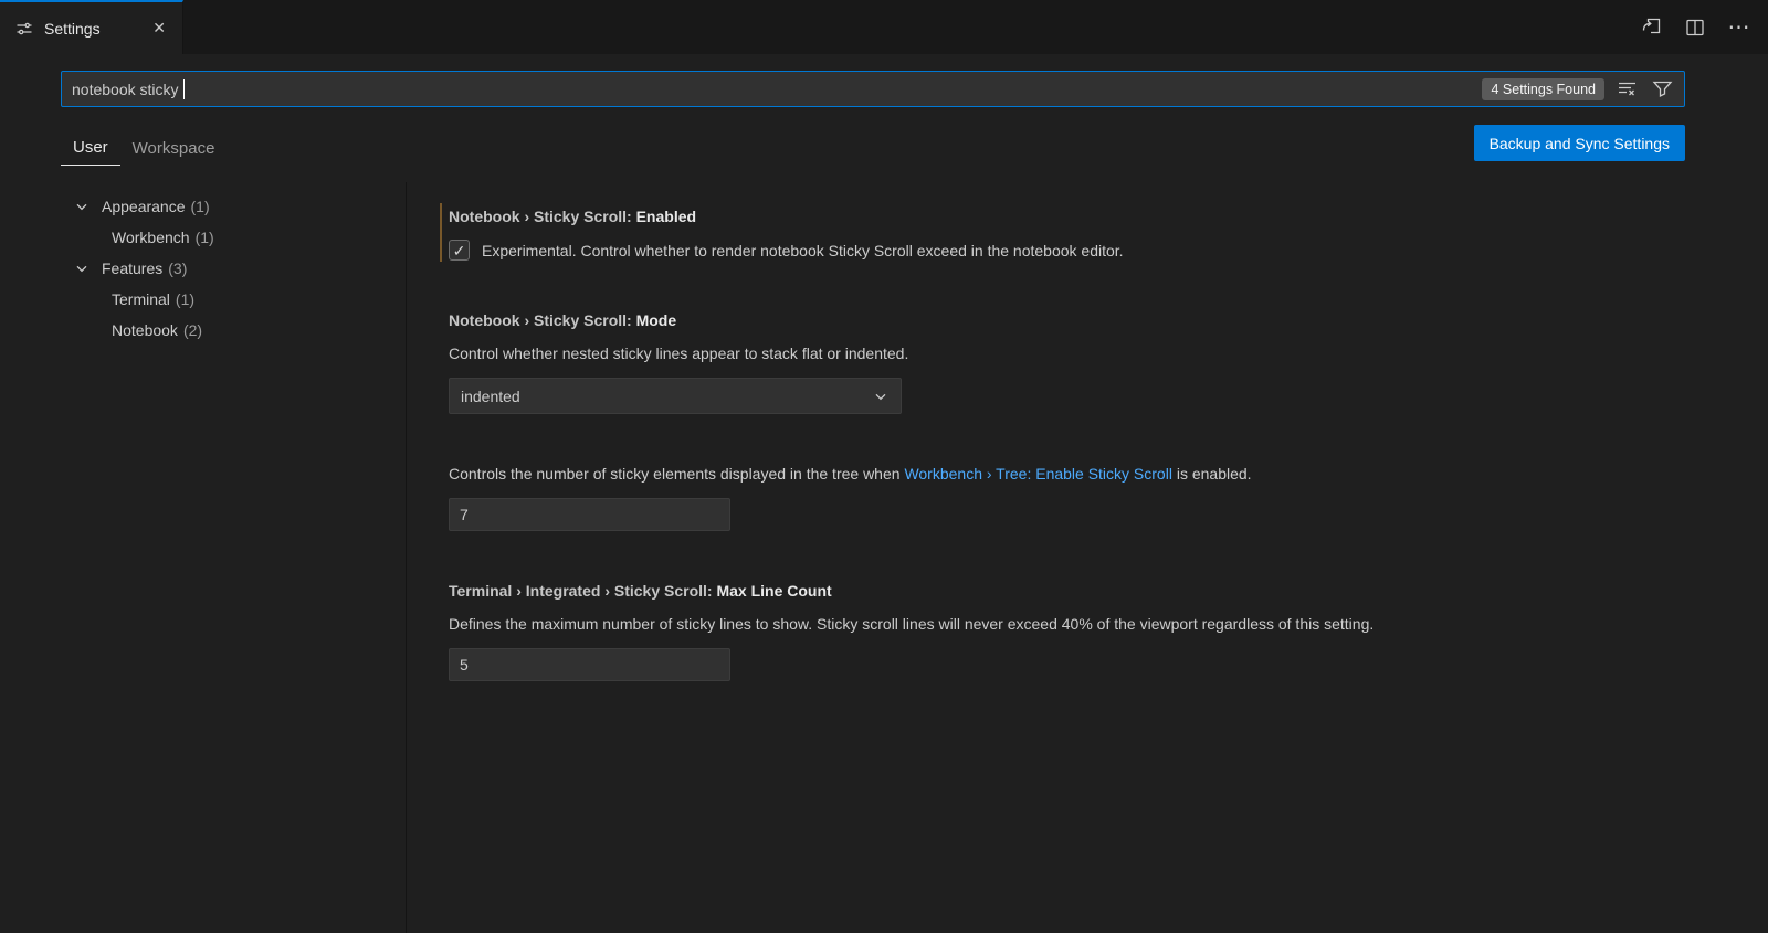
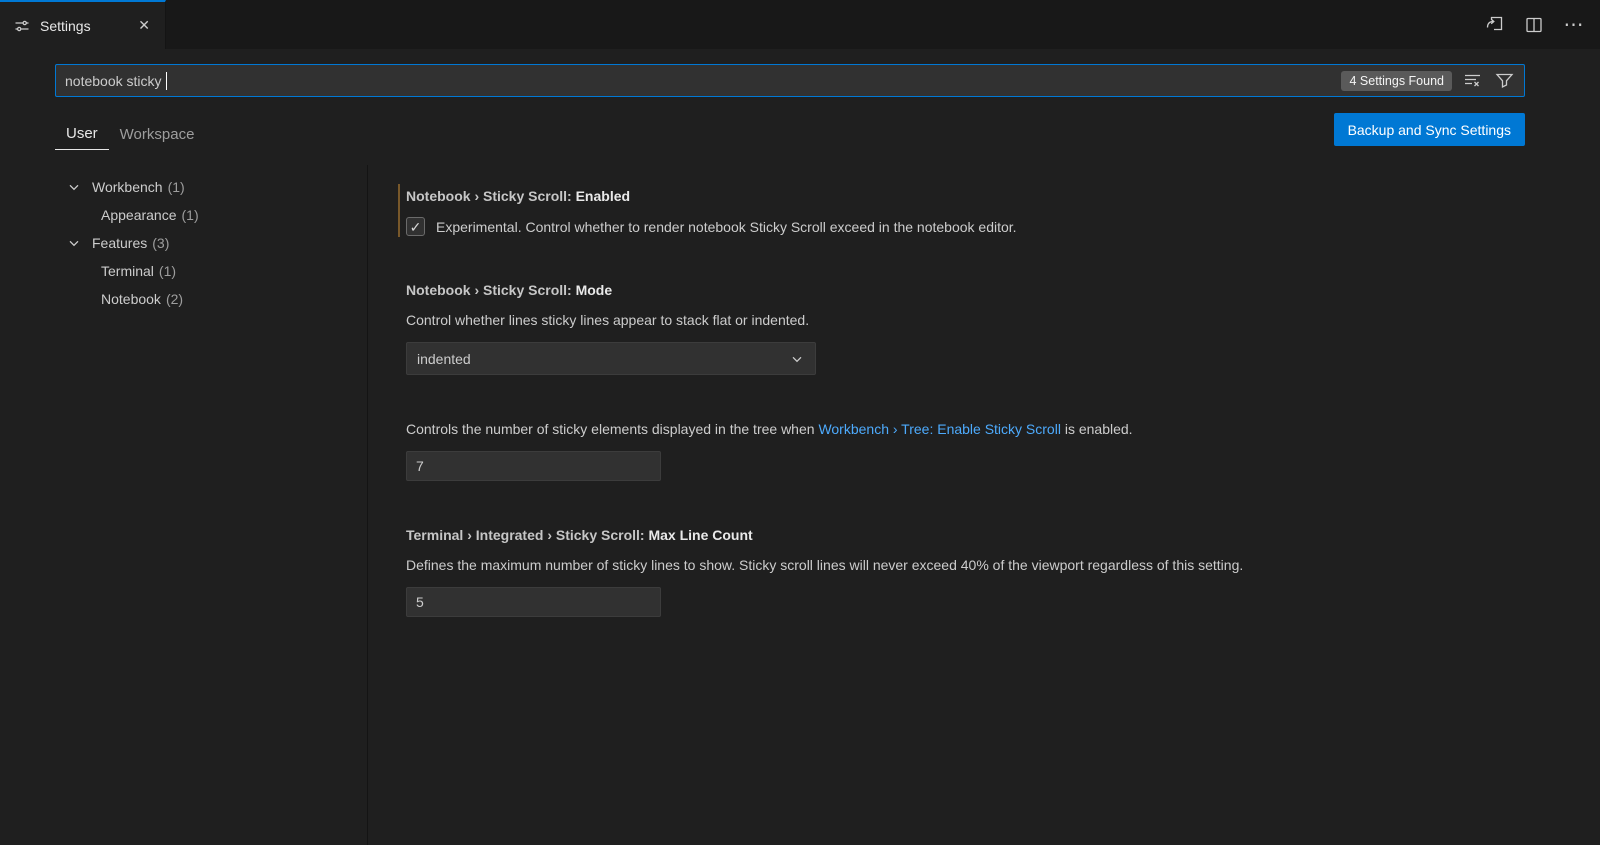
  Settings
  ✕
  ⋯
  notebook sticky
  4 Settings Found
  User
  Workspace
  Backup and Sync Settings
- Appearance
+ Workbench
  (1)
- Workbench
+ Appearance
  (1)
  Features
  (3)
  Terminal
  (1)
  Notebook
  (2)
  Notebook › Sticky Scroll: Enabled
  ✓
  Experimental. Control whether to render notebook Sticky Scroll exceed in the notebook editor.
  Notebook › Sticky Scroll: Mode
- Control whether nested sticky lines appear to stack flat or indented.
+ Control whether lines sticky lines appear to stack flat or indented.
  indented
  Controls the number of sticky elements displayed in the tree when Workbench › Tree: Enable Sticky Scroll is enabled.
  7
  Terminal › Integrated › Sticky Scroll: Max Line Count
  Defines the maximum number of sticky lines to show. Sticky scroll lines will never exceed 40% of the viewport regardless of this setting.
  5
